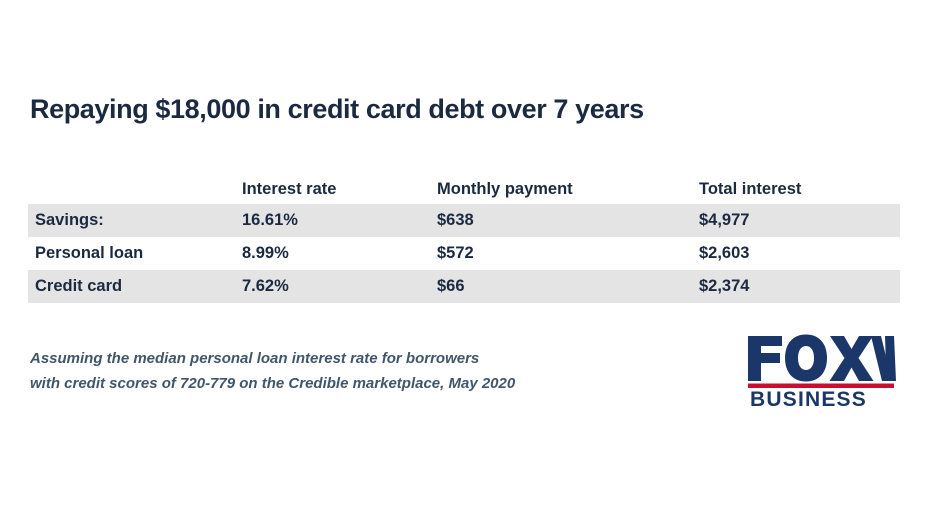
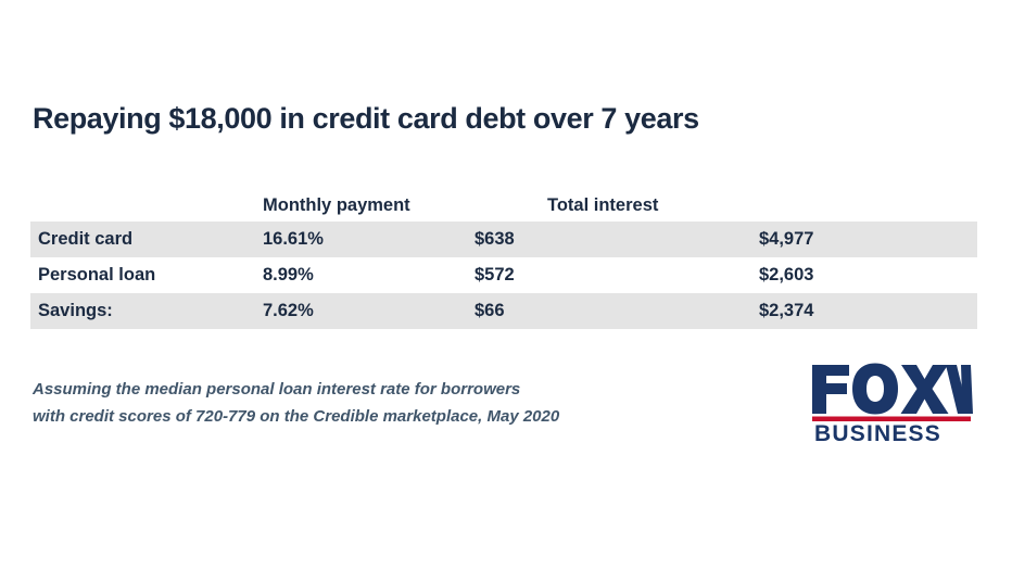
  Repaying $18,000 in credit card debt over 7 years
- Interest rate
  Monthly payment
  Total interest
- Savings:
+ Credit card
  16.61%
  $638
  $4,977
  Personal loan
  8.99%
  $572
  $2,603
- Credit card
+ Savings:
  7.62%
  $66
  $2,374
  Assuming the median personal loan interest rate for borrowers
  with credit scores of 720-779 on the Credible marketplace, May 2020
  BUSINESS
